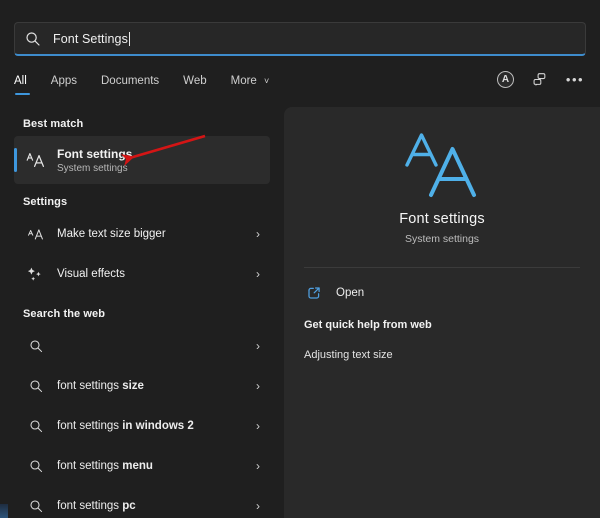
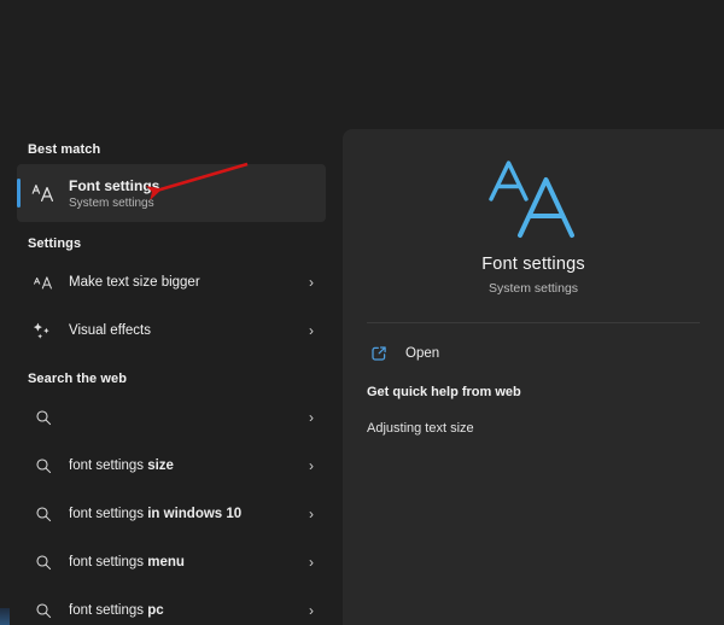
- Font Settings
- All
- Apps
- Documents
- Web
- More ˅
- A
- •••
  Best match
  Font settings
  System settings
  Settings
  Make text size bigger
  ›
  Visual effects
  ›
  Search the web
  ›
  font settings size
  ›
- font settings in windows 2
+ font settings in windows 10
  ›
  font settings menu
  ›
  font settings pc
  ›
  Font settings
  System settings
  Open
  Get quick help from web
  Adjusting text size
